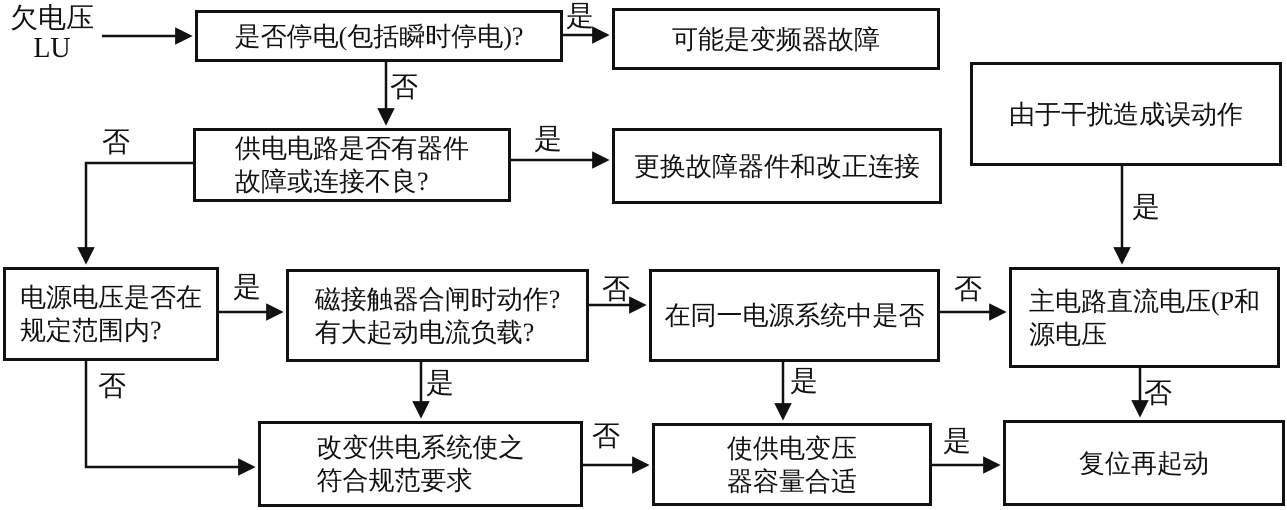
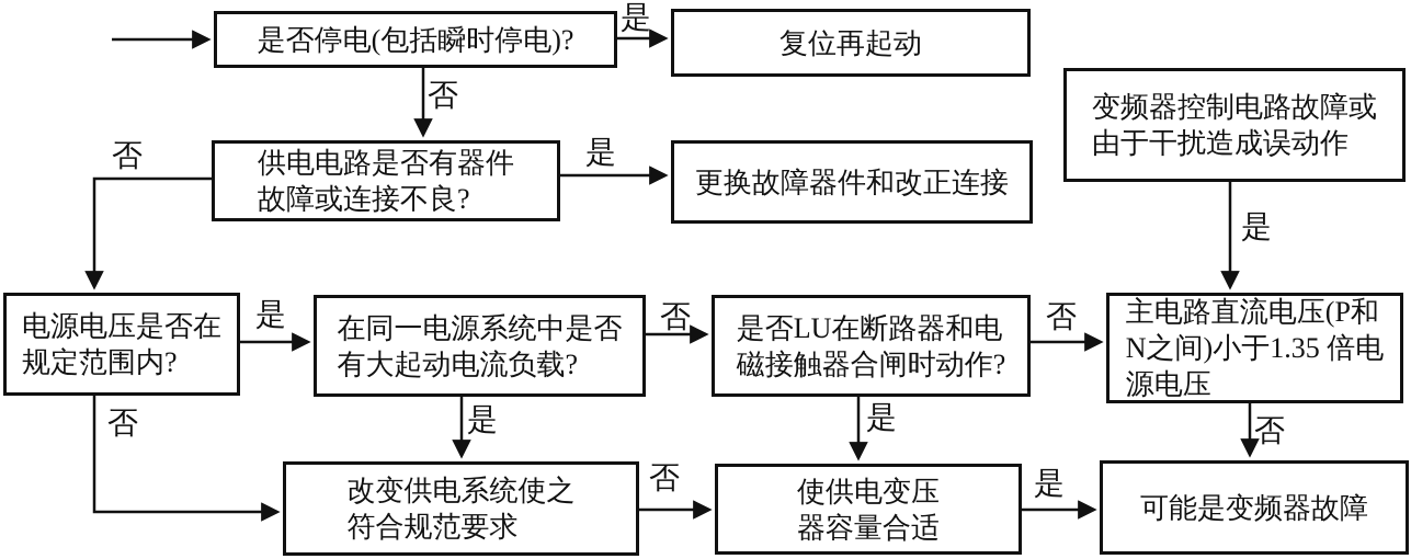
- 欠电压
- LU
  是否停电(包括瞬时停电)?
- 可能是变频器故障
+ 复位再起动
+ 变频器控制电路故障或
  由于干扰造成误动作
  供电电路是否有器件
  故障或连接不良?
  更换故障器件和改正连接
  电源电压是否在
  规定范围内?
- 磁接触器合闸时动作?
+ 在同一电源系统中是否
  有大起动电流负载?
+ 是否LU在断路器和电
- 在同一电源系统中是否
+ 磁接触器合闸时动作?
  主电路直流电压(P和
+ N之间)小于1.35 倍电
  源电压
  改变供电系统使之
  符合规范要求
  使供电变压
  器容量合适
- 复位再起动
+ 可能是变频器故障
  是
  否
  是
  否
  是
  是
  否
  否
  否
  是
  是
  否
  否
  是
